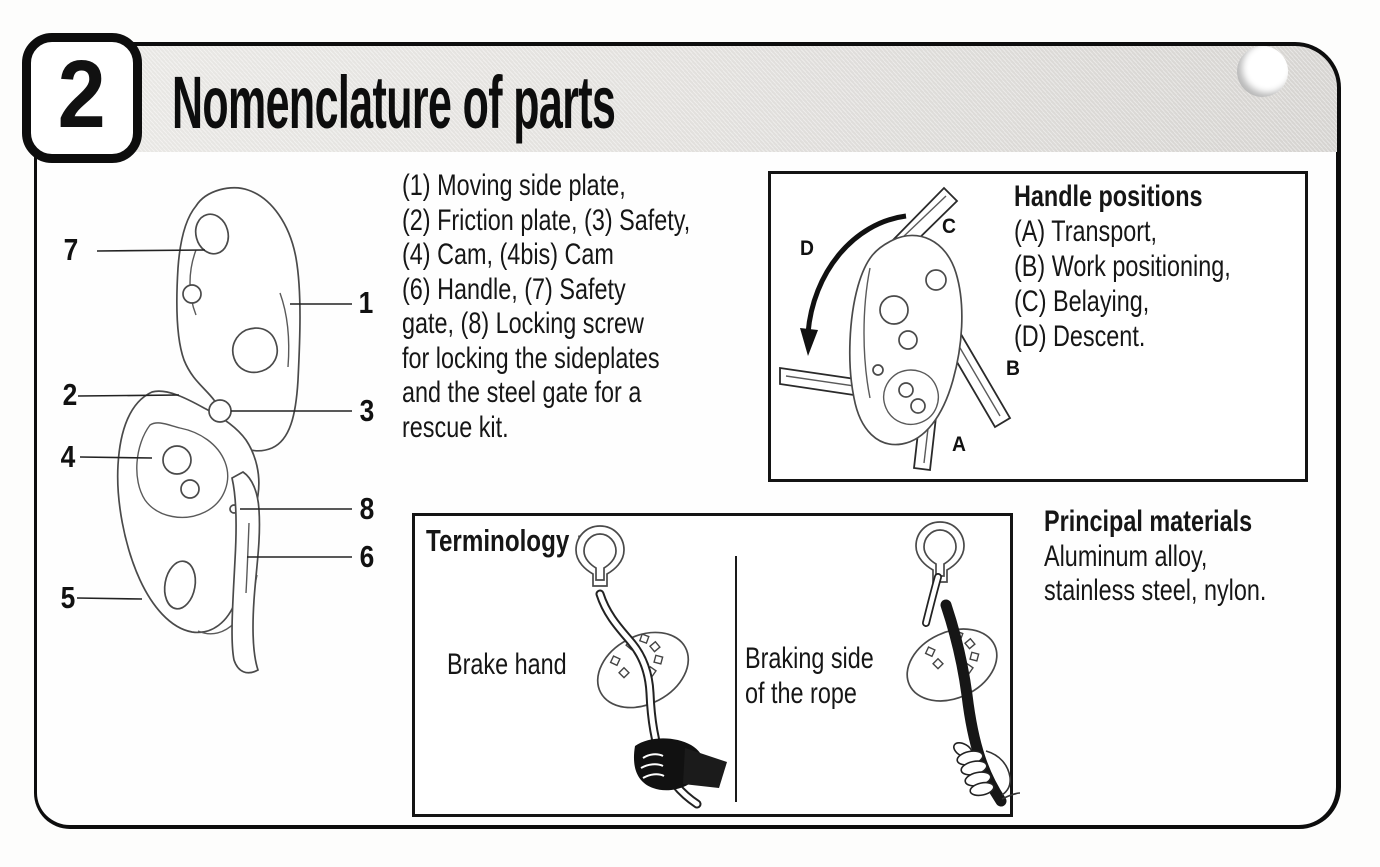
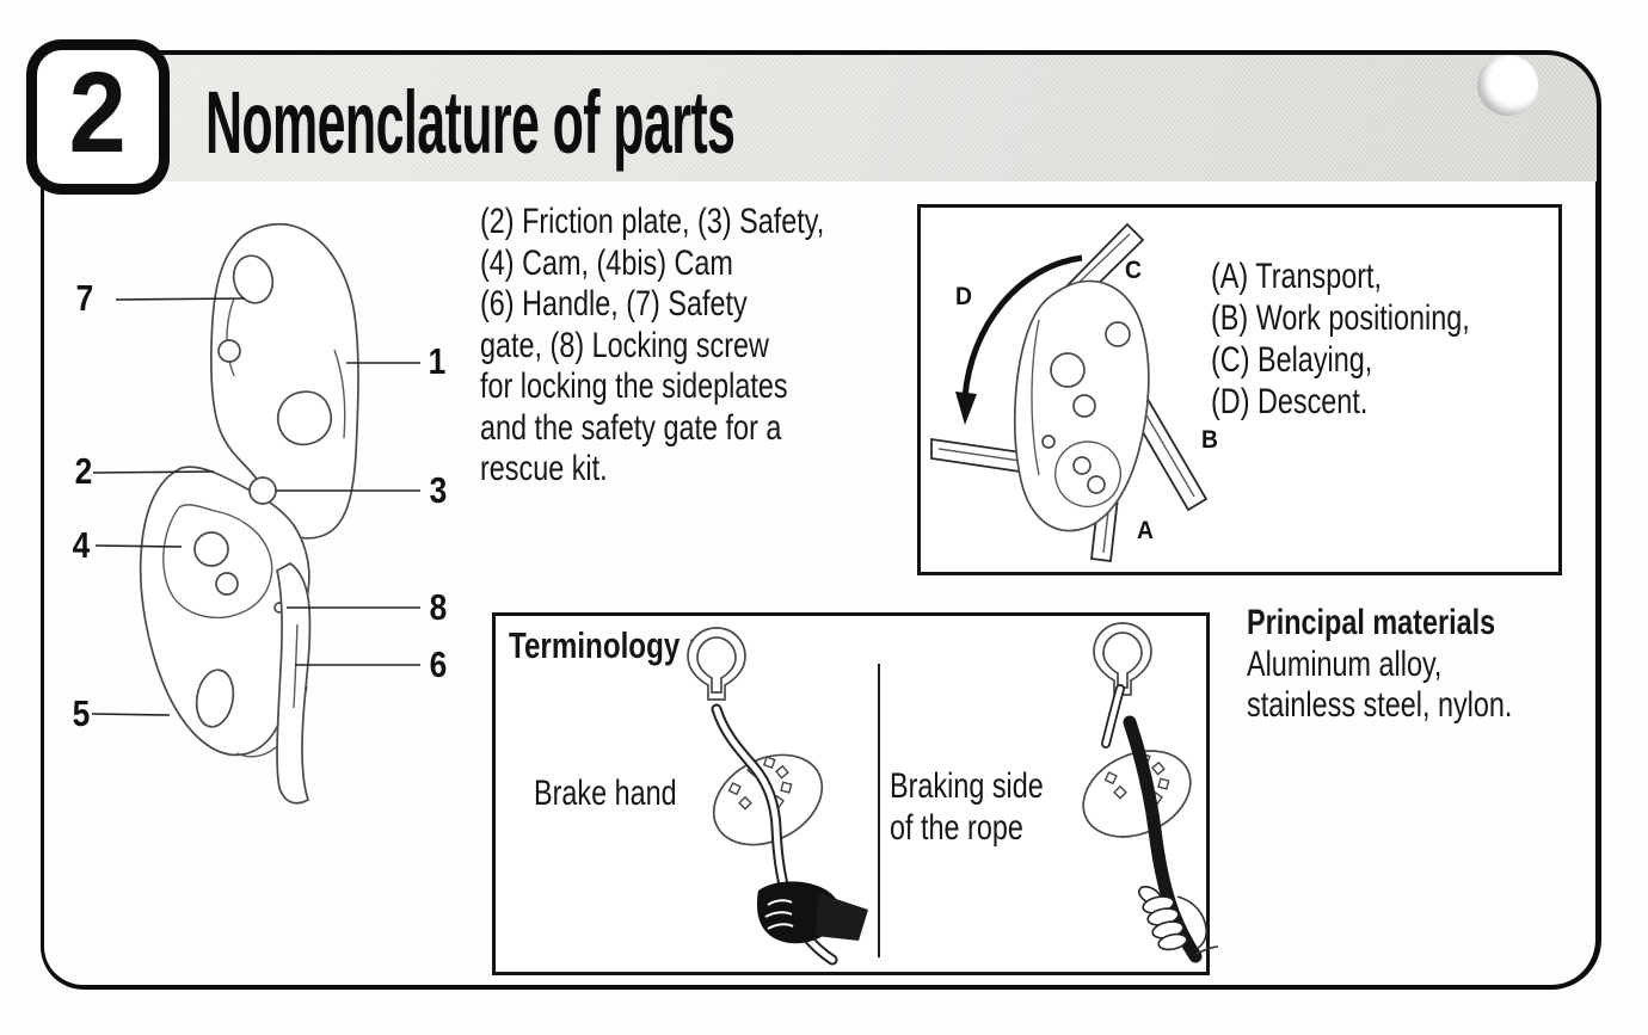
  2
  Nomenclature of parts
  7
  1
  2
  3
  4
  8
  6
  5
- (1) Moving side plate,
  (2) Friction plate, (3) Safety,
  (4) Cam, (4bis) Cam
  (6) Handle, (7) Safety
  gate, (8) Locking screw
  for locking the sideplates
- and the steel gate for a
+ and the safety gate for a
  rescue kit.
  C
  D
  B
  A
- Handle positions
  (A) Transport,
  (B) Work positioning,
  (C) Belaying,
  (D) Descent.
  Terminology
  Brake hand
  Braking side
  of the rope
  Principal materials
  Aluminum alloy,
  stainless steel, nylon.
